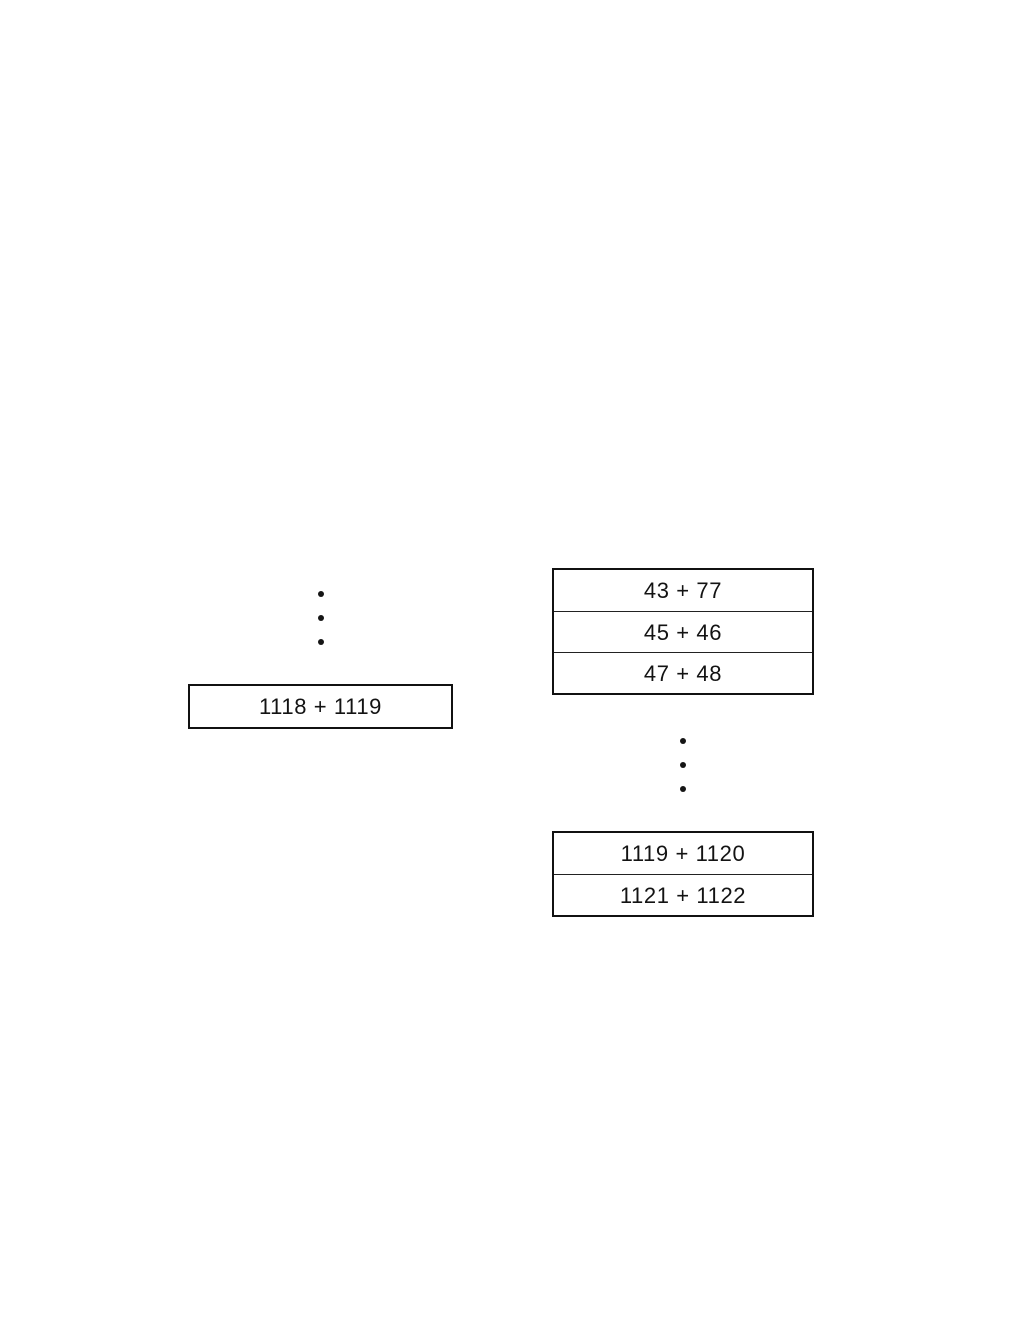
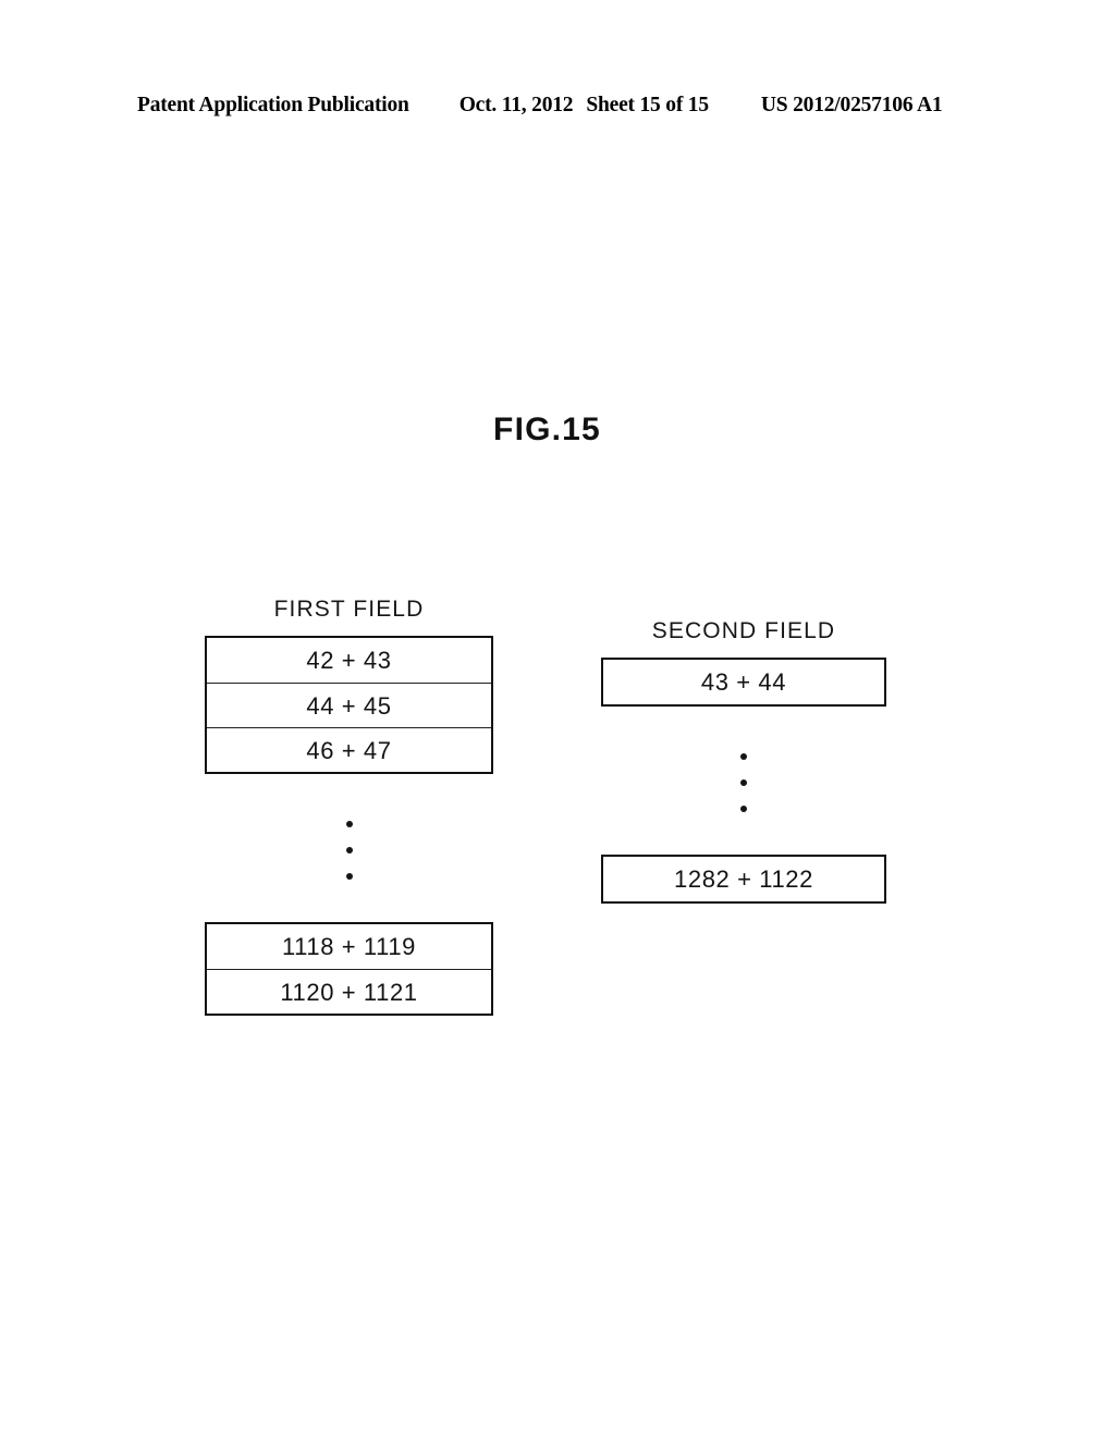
+ Patent Application Publication
+ Oct. 11, 2012
+ Sheet 15 of 15
+ US 2012/0257106 A1
+ FIG.15
+ FIRST FIELD
+ 42 + 43
+ 44 + 45
+ 46 + 47
  1118 + 1119
+ 1120 + 1121
+ SECOND FIELD
- 43 + 77
+ 43 + 44
- 45 + 46
- 47 + 48
- 1119 + 1120
- 1121 + 1122
+ 1282 + 1122
